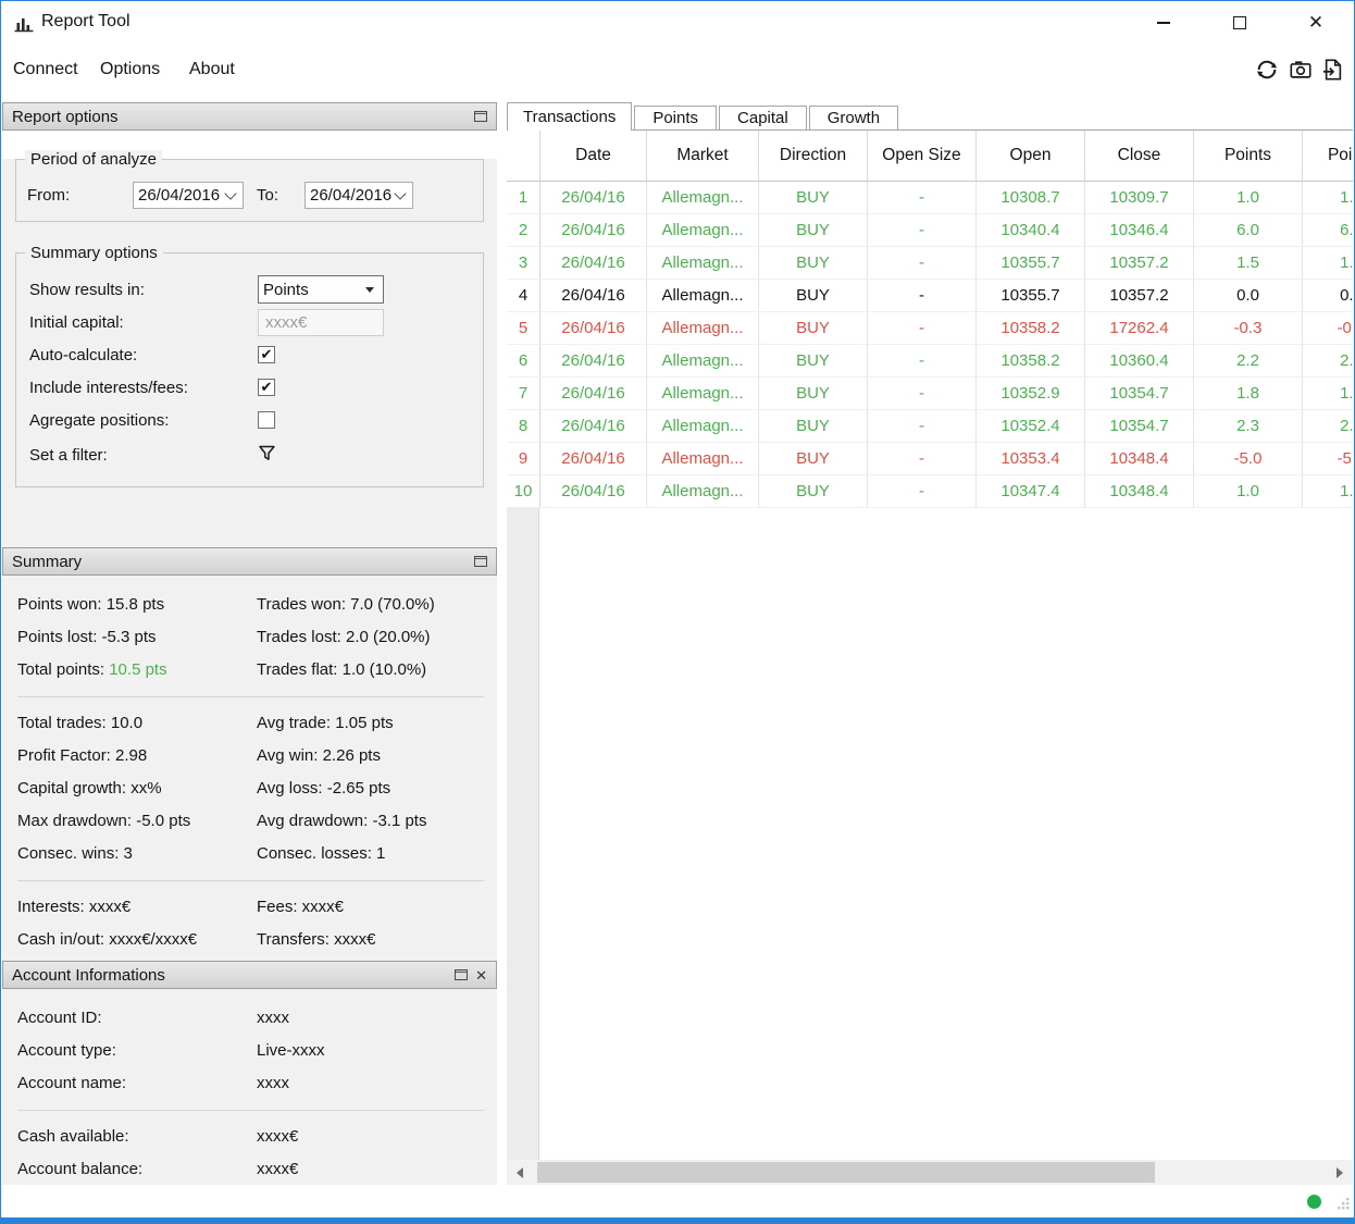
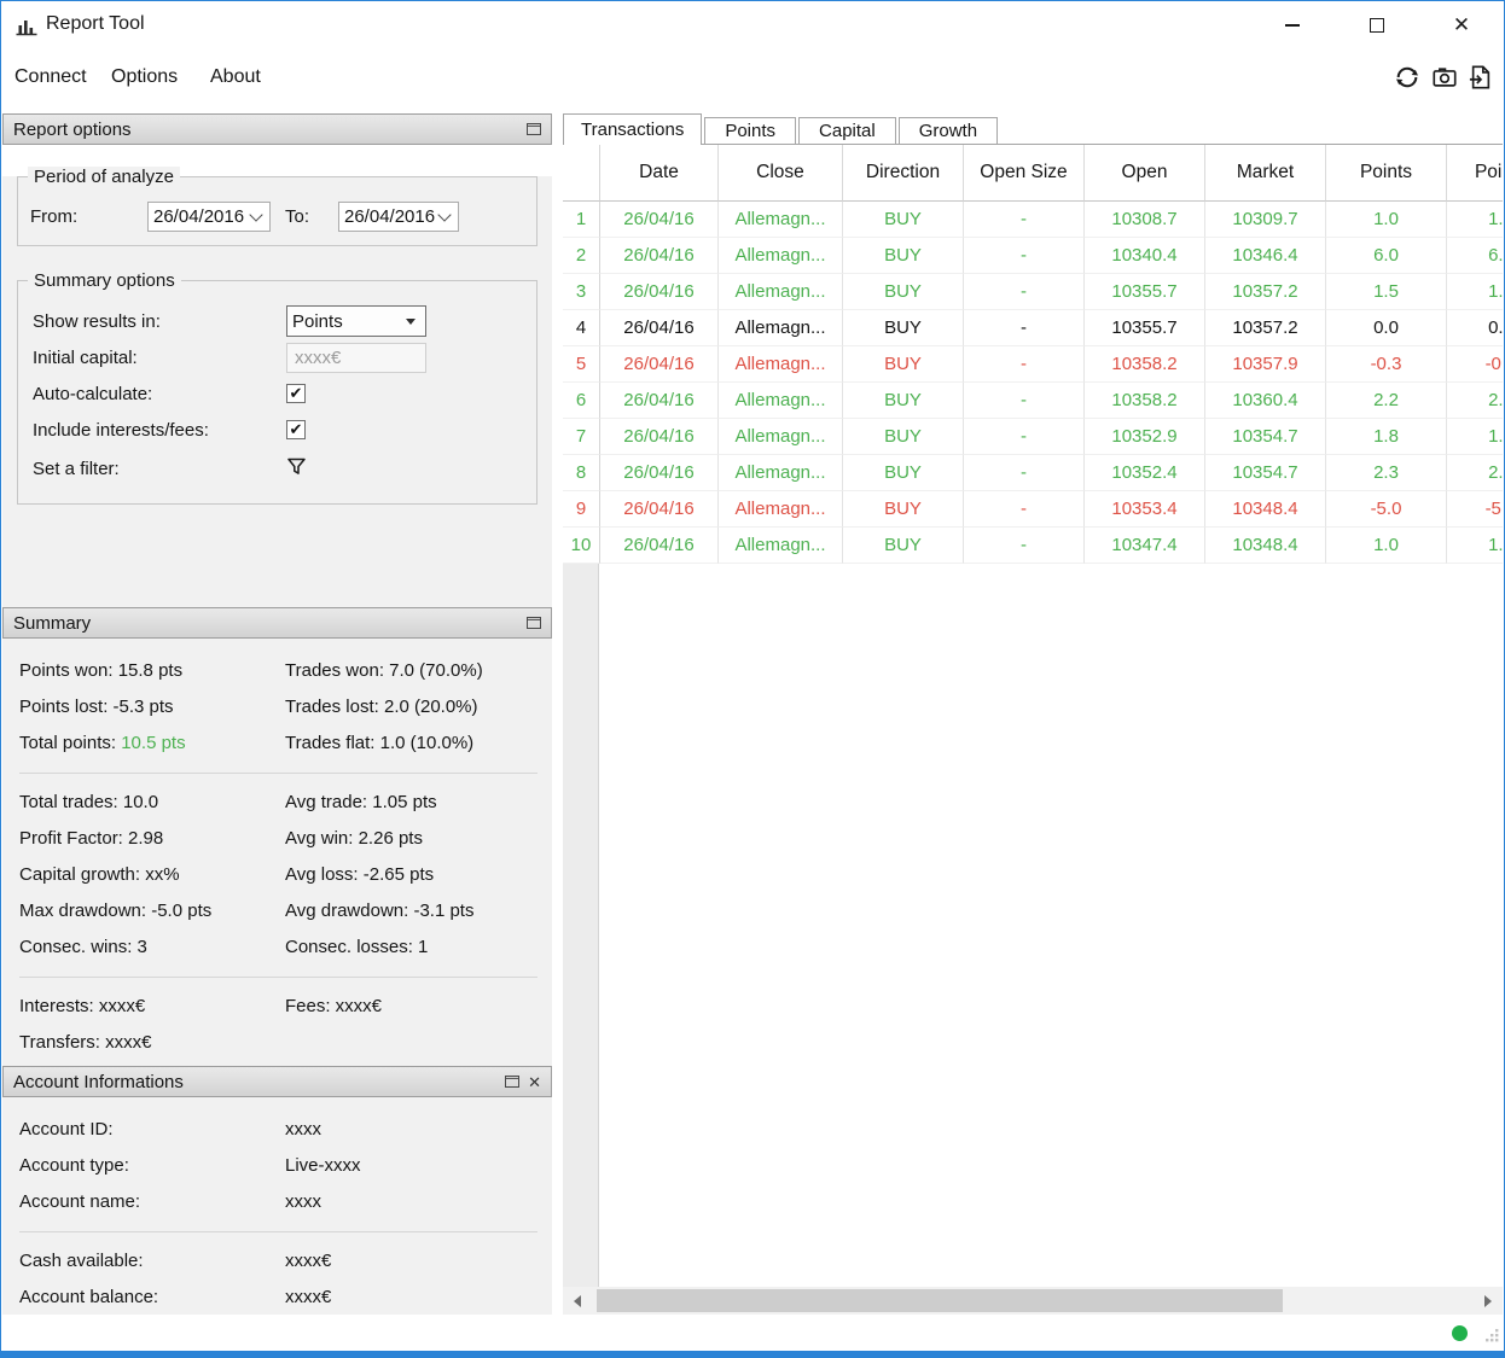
  Report Tool
  ✕
  Connect
  Options
  About
  Report options
  Period of analyze
  From:
  26/04/2016
  To:
  26/04/2016
  Summary options
  Show results in:
  Points
  Initial capital:
  xxxx€
  Auto-calculate:
  ✔
  Include interests/fees:
  ✔
- Agregate positions:
  Set a filter:
  Summary
  Points won: 15.8 pts
  Trades won: 7.0 (70.0%)
  Points lost: -5.3 pts
  Trades lost: 2.0 (20.0%)
  Total points: 10.5 pts
  Trades flat: 1.0 (10.0%)
  Total trades: 10.0
  Avg trade: 1.05 pts
  Profit Factor: 2.98
  Avg win: 2.26 pts
  Capital growth: xx%
  Avg loss: -2.65 pts
  Max drawdown: -5.0 pts
  Avg drawdown: -3.1 pts
  Consec. wins: 3
  Consec. losses: 1
  Interests: xxxx€
  Fees: xxxx€
- Cash in/out: xxxx€/xxxx€
  Transfers: xxxx€
  Account Informations
  ✕
  Account ID:
  xxxx
  Account type:
  Live-xxxx
  Account name:
  xxxx
  Cash available:
  xxxx€
  Account balance:
  xxxx€
  Transactions
  Points
  Capital
  Growth
  Date
- Market
+ Close
  Direction
  Open Size
  Open
- Close
+ Market
  Points
  1
  26/04/16
  Allemagn...
  BUY
  -
  10308.7
  10309.7
  1.0
  2
  26/04/16
  Allemagn...
  BUY
  -
  10340.4
  10346.4
  6.0
  3
  26/04/16
  Allemagn...
  BUY
  -
  10355.7
  10357.2
  1.5
  4
  26/04/16
  Allemagn...
  BUY
  -
  10355.7
  10357.2
  0.0
  5
  26/04/16
  Allemagn...
  BUY
  -
  10358.2
- 17262.4
+ 10357.9
  -0.3
  6
  26/04/16
  Allemagn...
  BUY
  -
  10358.2
  10360.4
  2.2
  7
  26/04/16
  Allemagn...
  BUY
  -
  10352.9
  10354.7
  1.8
  8
  26/04/16
  Allemagn...
  BUY
  -
  10352.4
  10354.7
  2.3
  9
  26/04/16
  Allemagn...
  BUY
  -
  10353.4
  10348.4
  -5.0
  10
  26/04/16
  Allemagn...
  BUY
  -
  10347.4
  10348.4
  1.0
